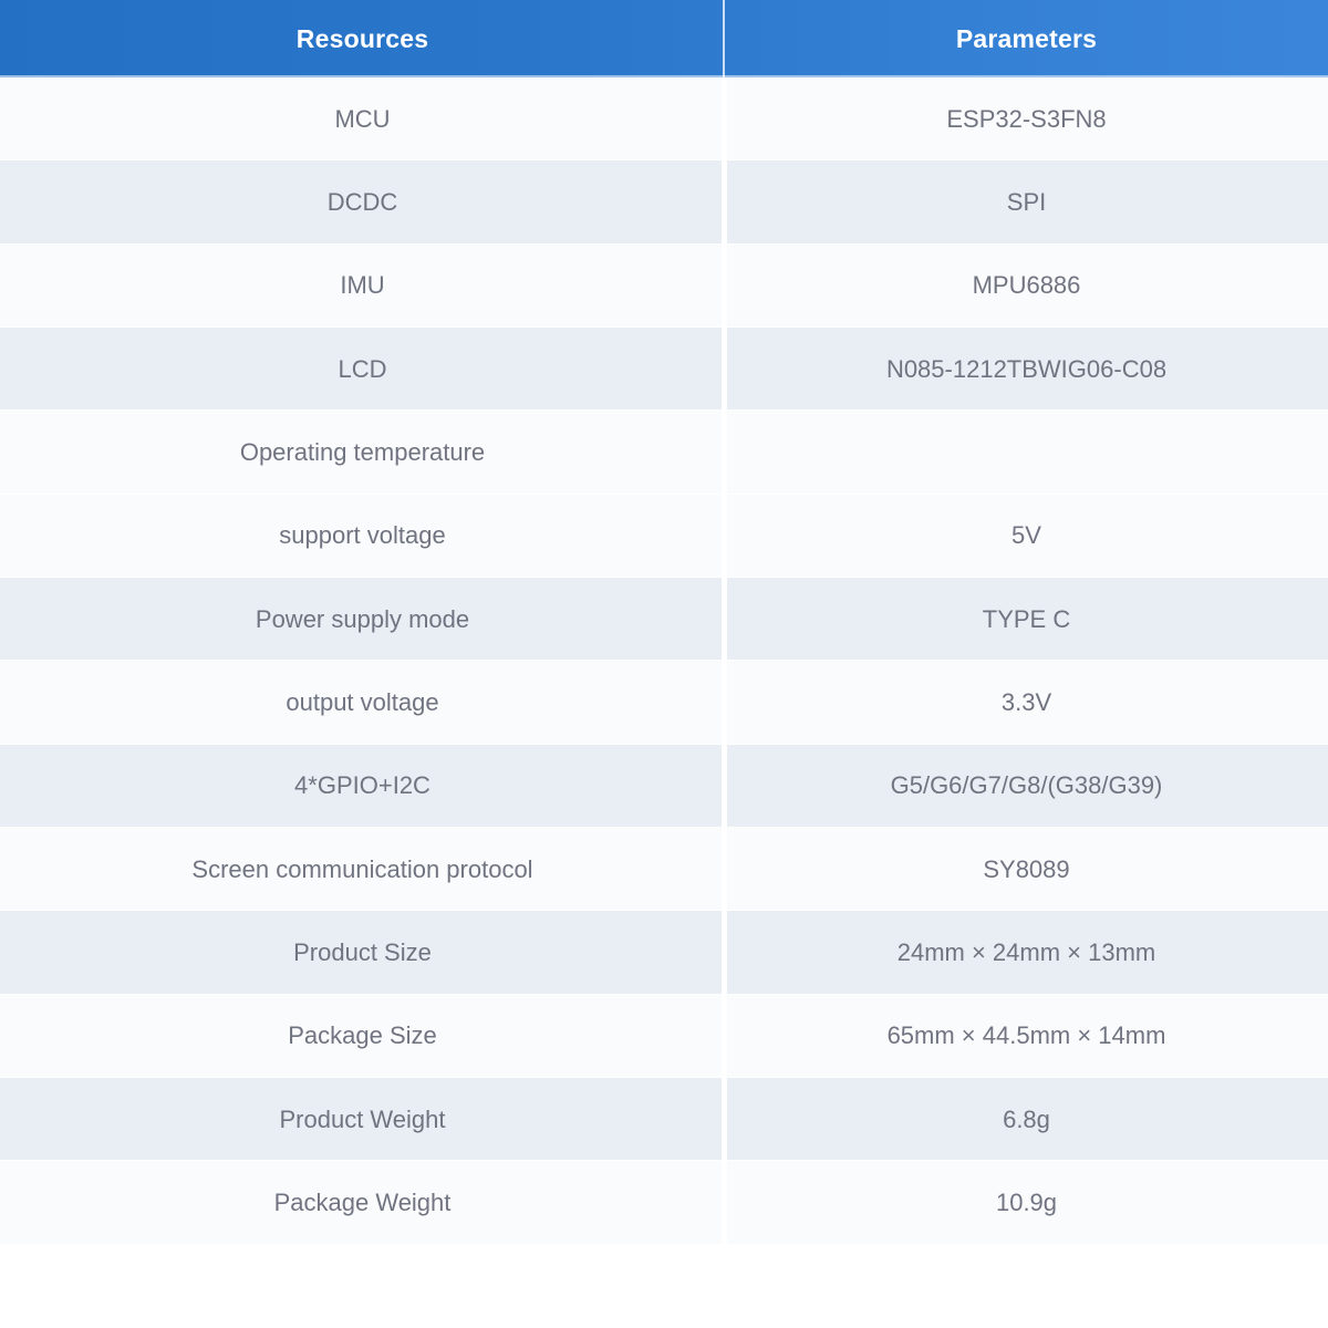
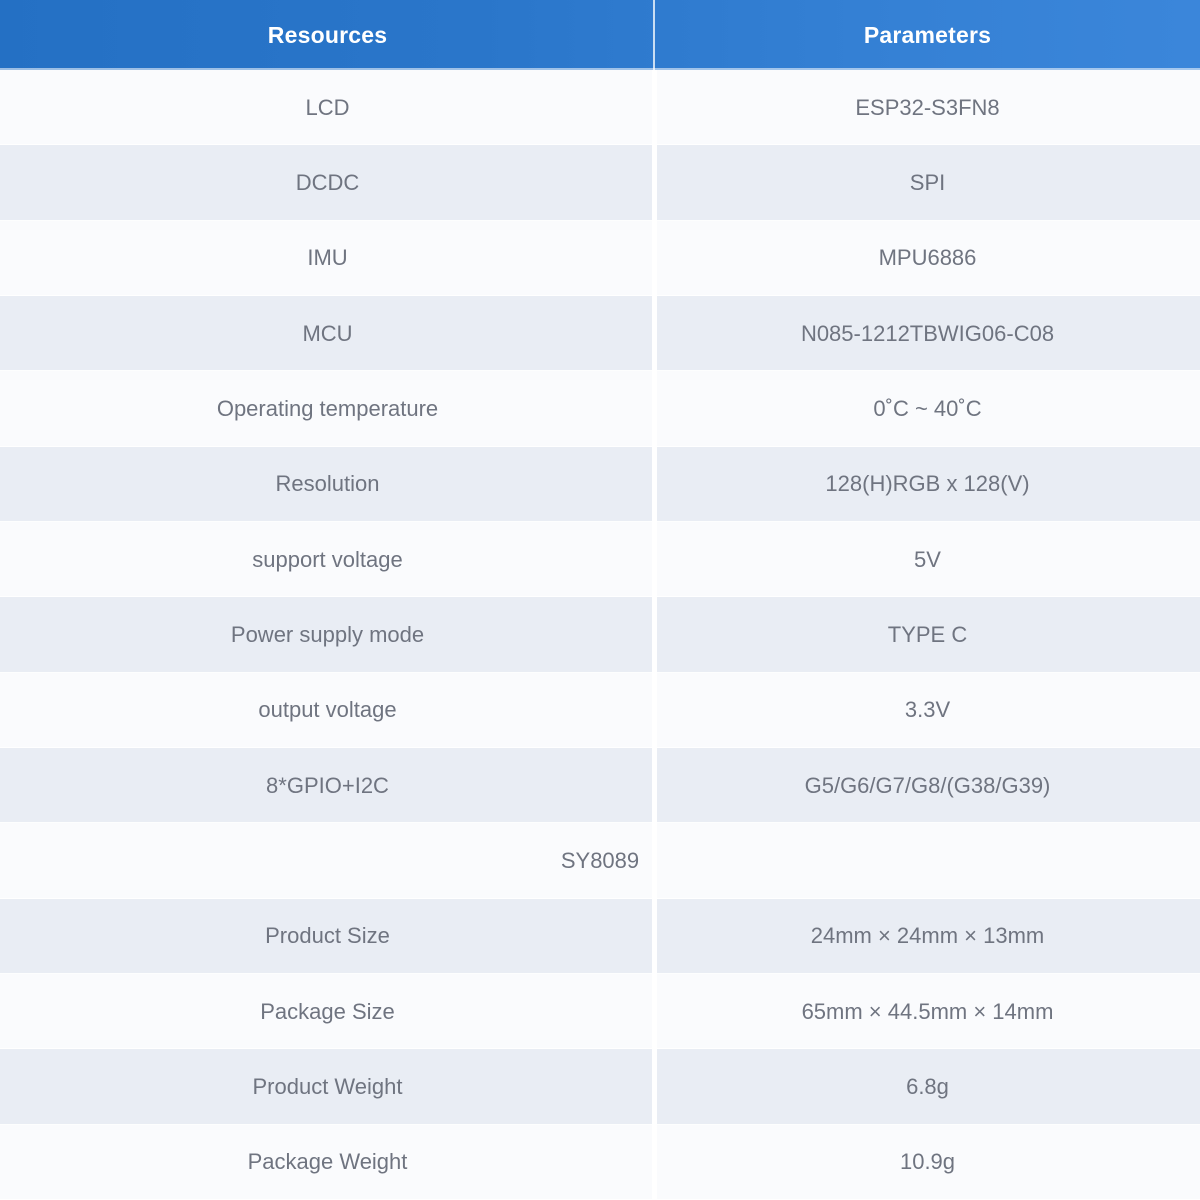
  Resources
  Parameters
- MCU
+ LCD
  ESP32-S3FN8
  DCDC
  SPI
  IMU
  MPU6886
- LCD
+ MCU
  N085-1212TBWIG06-C08
  Operating temperature
+ 0˚C ~ 40˚C
+ Resolution
+ 128(H)RGB x 128(V)
  support voltage
  5V
  Power supply mode
  TYPE C
  output voltage
  3.3V
- 4*GPIO+I2C
+ 8*GPIO+I2C
  G5/G6/G7/G8/(G38/G39)
- Screen communication protocol
  SY8089
  Product Size
  24mm × 24mm × 13mm
  Package Size
  65mm × 44.5mm × 14mm
  Product Weight
  6.8g
  Package Weight
  10.9g
